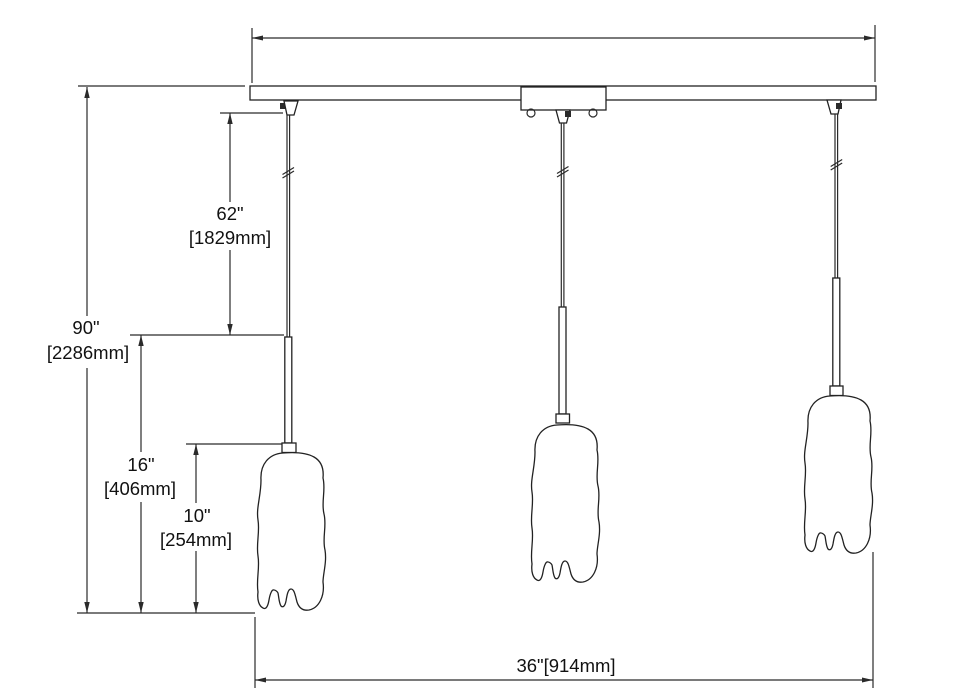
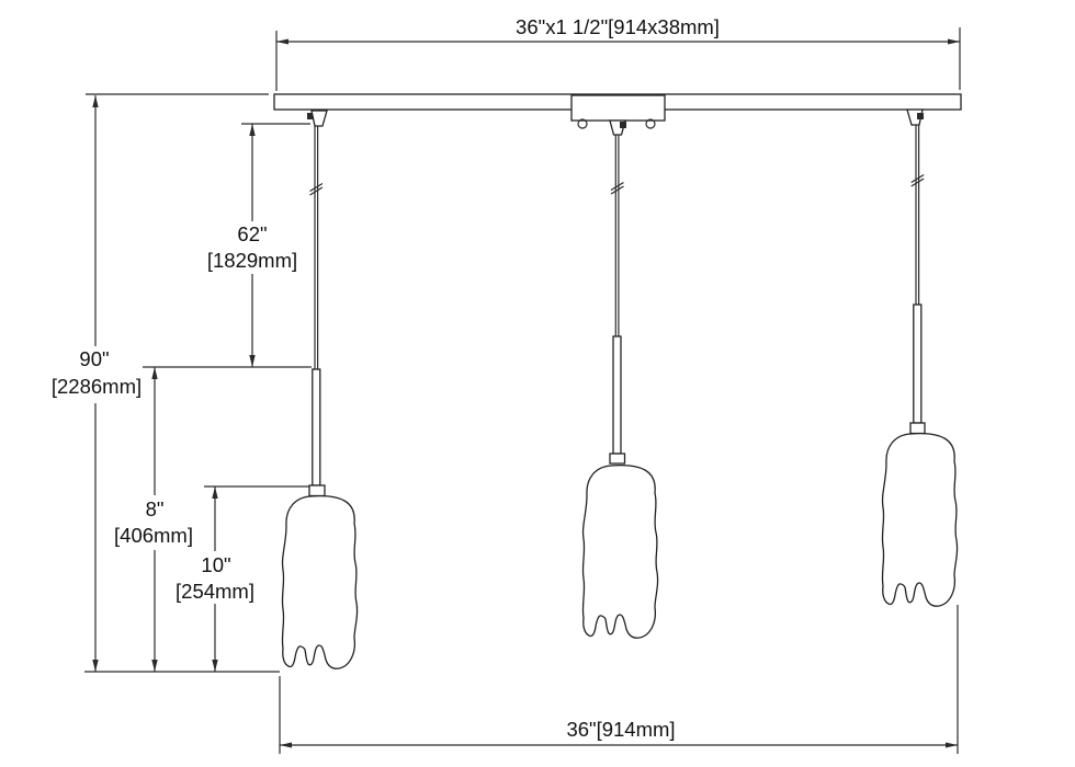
+ 36"x1 1/2"[914x38mm]
  90"
  [2286mm]
  62"
  [1829mm]
- 16"
+ 8"
  [406mm]
  10"
  [254mm]
  36"[914mm]
